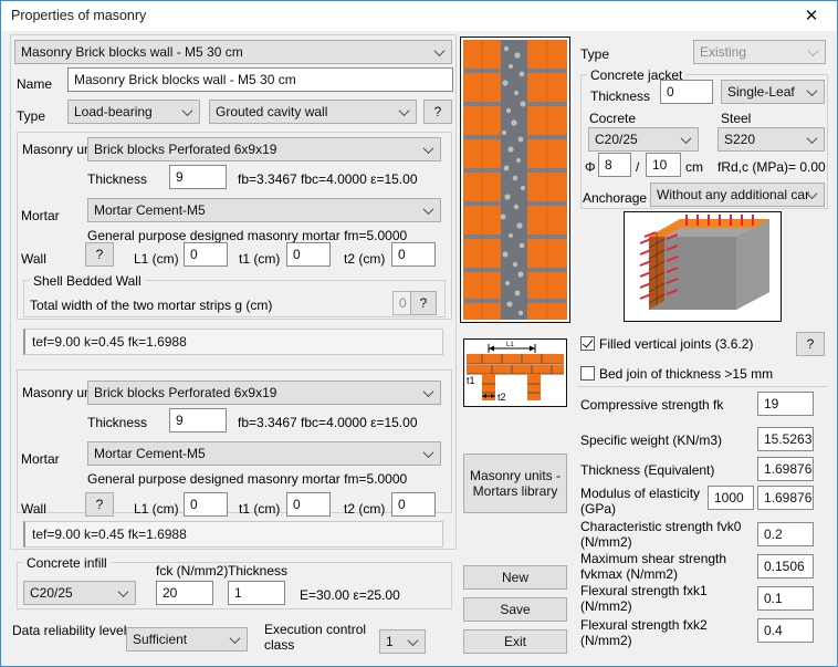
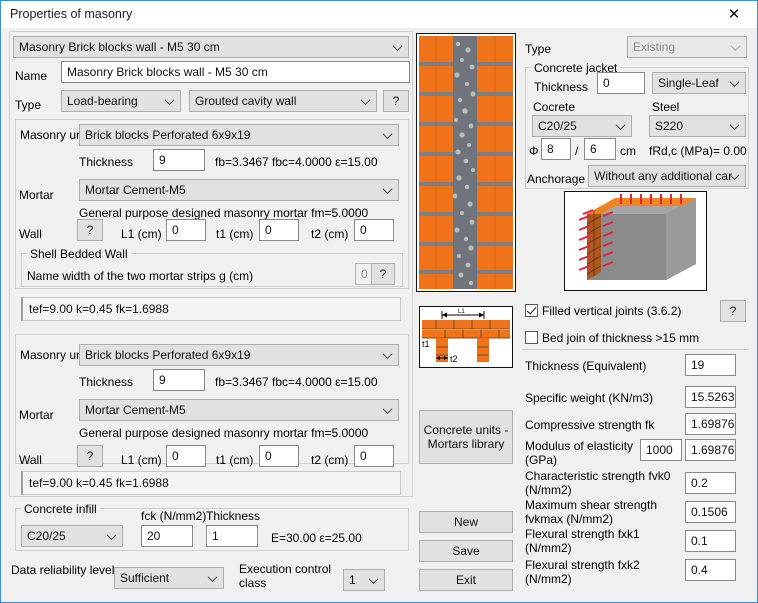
  Properties of masonry
  ✕
  Masonry Brick blocks wall - M5 30 cm
  Name
  Masonry Brick blocks wall - M5 30 cm
  Type
  Load-bearing
  Grouted cavity wall
  ?
  Masonry u
  Brick blocks Perforated 6x9x19
  Thickness
  9
  fb=3.3467 fbc=4.0000 ε=15.00
  Mortar
  Mortar Cement-M5
  General purpose designed masonry mortar fm=5.0000
  Wall
  ?
  L1 (cm)
  0
  t1 (cm)
  0
  t2 (cm)
  0
  Shell Bedded Wall
- Total width of the two mortar strips g (cm)
+ Name width of the two mortar strips g (cm)
  0
  ?
  tef=9.00 k=0.45 fk=1.6988
  Masonry u
  Brick blocks Perforated 6x9x19
  Thickness
  9
  fb=3.3467 fbc=4.0000 ε=15.00
  Mortar
  Mortar Cement-M5
  General purpose designed masonry mortar fm=5.0000
  Wall
  ?
  L1 (cm)
  0
  t1 (cm)
  0
  t2 (cm)
  0
  tef=9.00 k=0.45 fk=1.6988
  Concrete infill
  C20/25
  fck (N/mm2)
  20
  Thickness
  1
  E=30.00 ε=25.00
  Data reliability leve
  Sufficient
  Execution control class
  1
  t1
  t2
- Masonry units - Mortars library
+ Concrete units - Mortars library
  New
  Save
  Exit
  Type
  Existing
  Concrete jacket
  Thickness
  0
  Single-Leaf
  Cocrete
  Steel
  C20/25
  S220
  Φ
  8
  /
- 10
+ 6
  cm
  fRd,c (MPa)= 0.00
  Anchorage
  Without any additional car
  Filled vertical joints (3.6.2)
  Bed join of thickness >15 mm
  ?
- Compressive strength fk
+ Thickness (Equivalent)
  19
  Specific weight (KN/m3)
  15.5263
- Thickness (Equivalent)
+ Compressive strength fk
  1.69876
  Modulus of elasticity (GPa)
  1000
  1.69876
  Characteristic strength fvk0 (N/mm2)
  0.2
  Maximum shear strength fvkmax (N/mm2)
  0.1506
  Flexural strength fxk1 (N/mm2)
  0.1
  Flexural strength fxk2 (N/mm2)
  0.4
